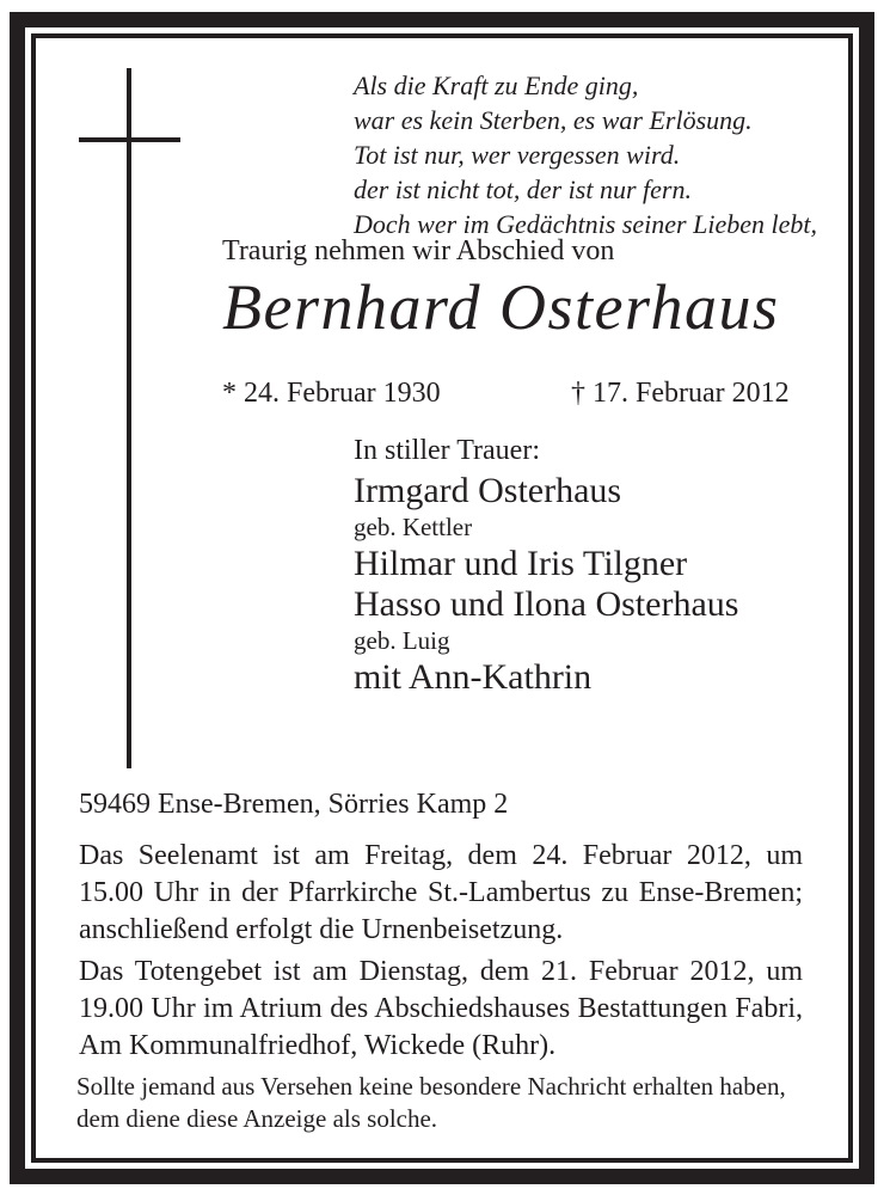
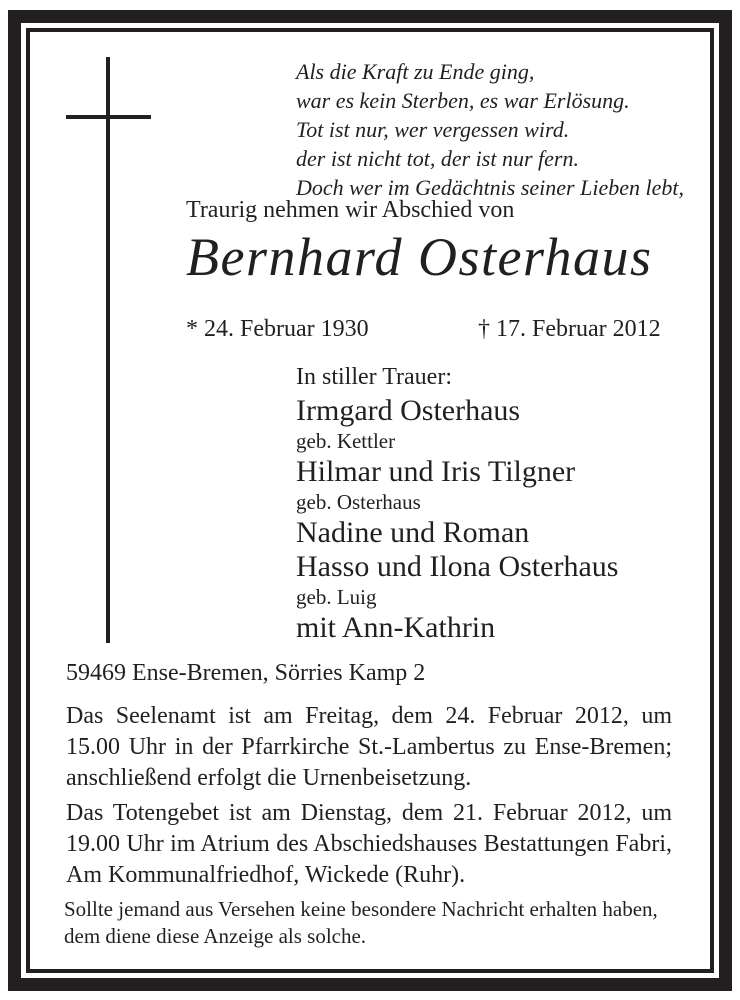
  Als die Kraft zu Ende ging,
  war es kein Sterben, es war Erlösung.
  Tot ist nur, wer vergessen wird.
  der ist nicht tot, der ist nur fern.
  Doch wer im Gedächtnis seiner Lieben lebt,
  Traurig nehmen wir Abschied von
  Bernhard Osterhaus
  * 24. Februar 1930
  † 17. Februar 2012
  In stiller Trauer:
  Irmgard Osterhaus
  geb. Kettler
  Hilmar und Iris Tilgner
+ geb. Osterhaus
+ Nadine und Roman
  Hasso und Ilona Osterhaus
  geb. Luig
  mit Ann-Kathrin
  59469 Ense-Bremen, Sörries Kamp 2
  Das Seelenamt ist am Freitag, dem 24. Februar 2012, um 15.00 Uhr in der Pfarrkirche St.-Lambertus zu Ense-Bremen; anschließend erfolgt die Urnenbeisetzung.
  Das Totengebet ist am Dienstag, dem 21. Februar 2012, um 19.00 Uhr im Atrium des Abschiedshauses Bestattungen Fabri, Am Kommunalfriedhof, Wickede (Ruhr).
  Sollte jemand aus Versehen keine besondere Nachricht erhalten haben, dem diene diese Anzeige als solche.
